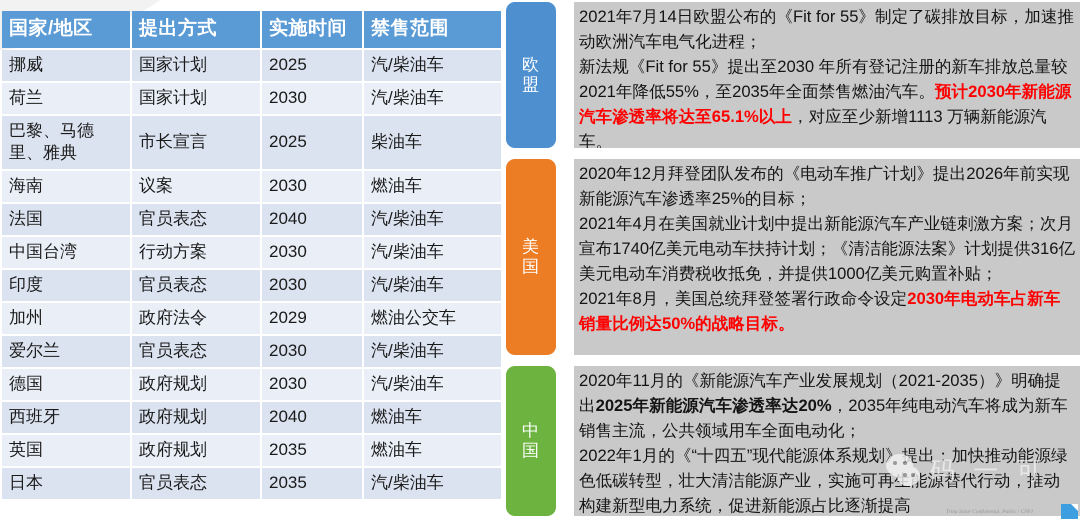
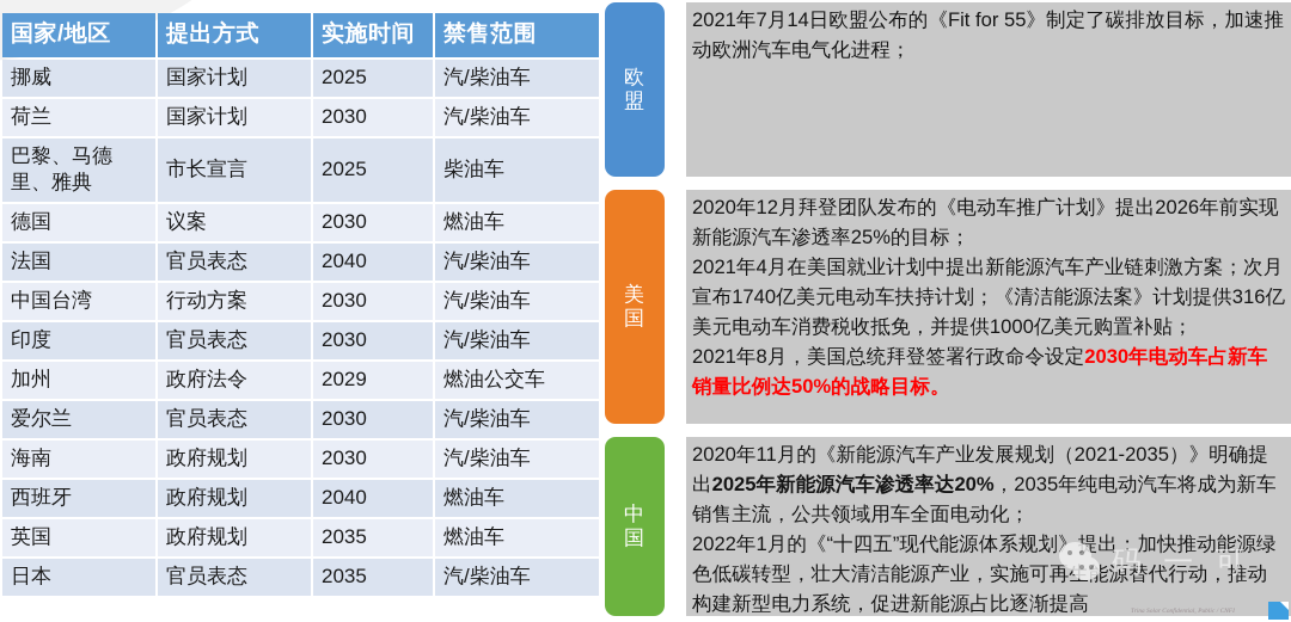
  国家/地区	提出方式	实施时间	禁售范围
  挪威	国家计划	2025	汽/柴油车
  荷兰	国家计划	2030	汽/柴油车
  巴黎、马德里、雅典	市长宣言	2025	柴油车
- 海南	议案	2030	燃油车
+ 德国	议案	2030	燃油车
  法国	官员表态	2040	汽/柴油车
  中国台湾	行动方案	2030	汽/柴油车
  印度	官员表态	2030	汽/柴油车
  加州	政府法令	2029	燃油公交车
  爱尔兰	官员表态	2030	汽/柴油车
- 德国	政府规划	2030	汽/柴油车
+ 海南	政府规划	2030	汽/柴油车
  西班牙	政府规划	2040	燃油车
  英国	政府规划	2035	燃油车
  日本	官员表态	2035	汽/柴油车
  欧
  盟
  2021年7月14日欧盟公布的《Fit for 55》制定了碳排放目标，加速推动欧洲汽车电气化进程；
- 新法规《Fit for 55》提出至2030 年所有登记注册的新车排放总量较2021年降低55%，至2035年全面禁售燃油汽车。预计2030年新能源汽车渗透率将达至65.1%以上，对应至少新增1113 万辆新能源汽车。
  美
  国
  2020年12月拜登团队发布的《电动车推广计划》提出2026年前实现新能源汽车渗透率25%的目标；
  2021年4月在美国就业计划中提出新能源汽车产业链刺激方案；次月宣布1740亿美元电动车扶持计划；《清洁能源法案》计划提供316亿美元电动车消费税收抵免，并提供1000亿美元购置补贴；
  2021年8月，美国总统拜登签署行政命令设定2030年电动车占新车销量比例达50%的战略目标。
  中
  国
  2020年11月的《新能源汽车产业发展规划（2021-2035）》明确提出2025年新能源汽车渗透率达20%，2035年纯电动汽车将成为新车销售主流，公共领域用车全面电动化；
  2022年1月的《“十四五”现代能源体系规划》提出：加快推动能源绿色低碳转型，壮大清洁能源产业，实施可再生能源替代行动，推动构建新型电力系统，促进新能源占比逐渐提高
  码 一 可
